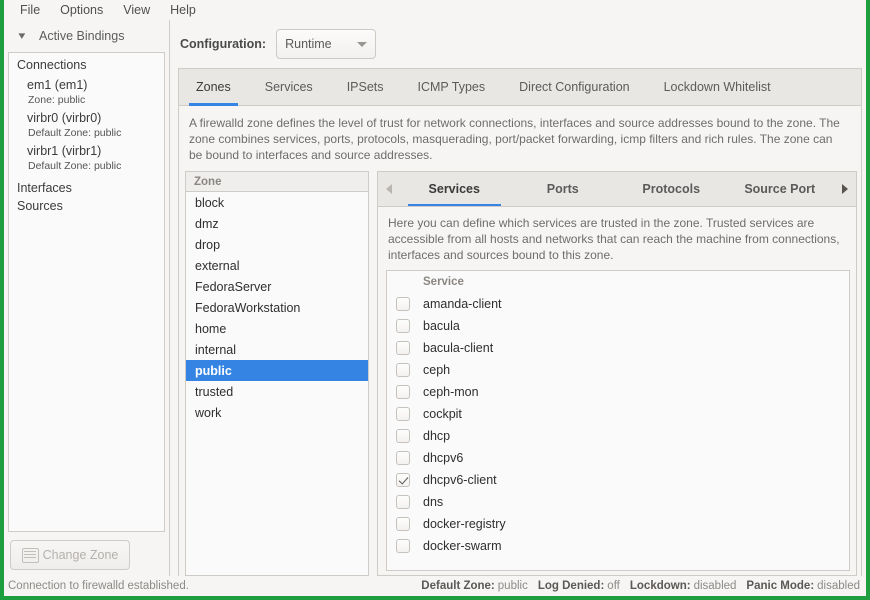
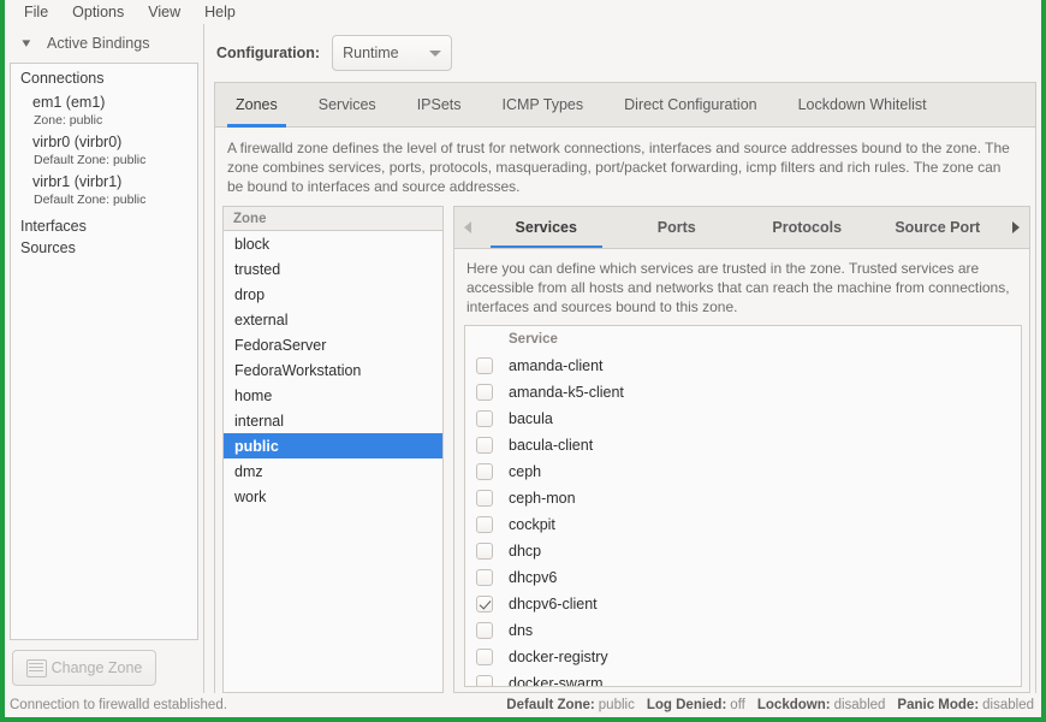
  File
  Options
  View
  Help
  ▾
  Active Bindings
  Connections
  em1 (em1)
  Zone: public
  virbr0 (virbr0)
  Default Zone: public
  virbr1 (virbr1)
  Default Zone: public
  Interfaces
  Sources
  Change Zone
  Configuration:
  Runtime
  Zones
  Services
  IPSets
  ICMP Types
  Direct Configuration
  Lockdown Whitelist
  A firewalld zone defines the level of trust for network connections, interfaces and source addresses bound to the zone. The zone combines services, ports, protocols, masquerading, port/packet forwarding, icmp filters and rich rules. The zone can be bound to interfaces and source addresses.
  Zone
  block
- dmz
+ trusted
  drop
  external
  FedoraServer
  FedoraWorkstation
  home
  internal
  public
- trusted
+ dmz
  work
  Services
  Ports
  Protocols
  Source Port
  Here you can define which services are trusted in the zone. Trusted services are accessible from all hosts and networks that can reach the machine from connections, interfaces and sources bound to this zone.
  Service
  amanda-client
+ amanda-k5-client
  bacula
  bacula-client
  ceph
  ceph-mon
  cockpit
  dhcp
  dhcpv6
  dhcpv6-client
  dns
  docker-registry
  docker-swarm
  Connection to firewalld established.
  Default Zone: public
  Log Denied: off
  Lockdown: disabled
  Panic Mode: disabled
